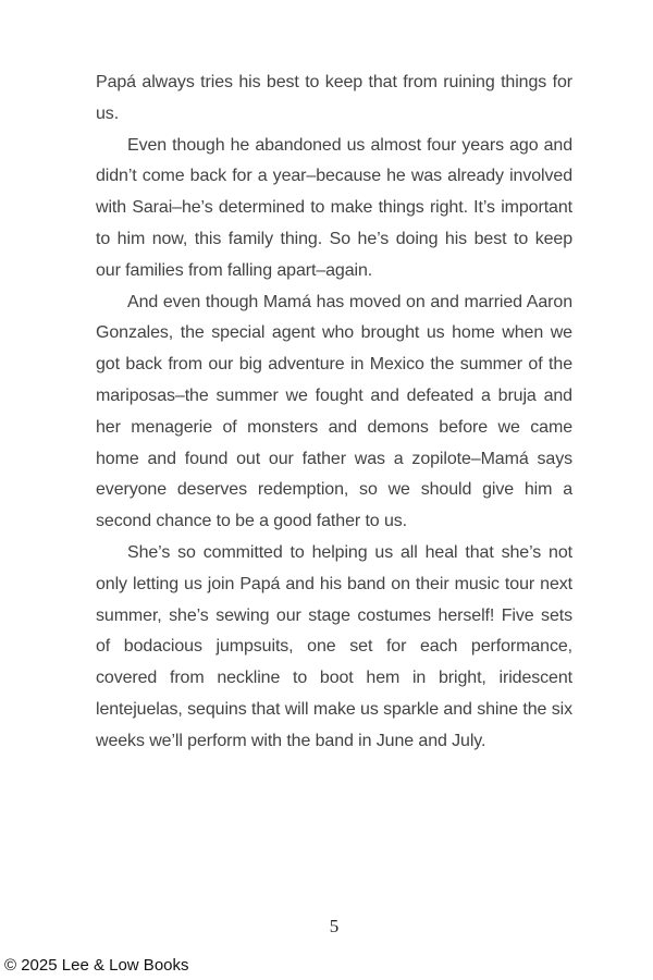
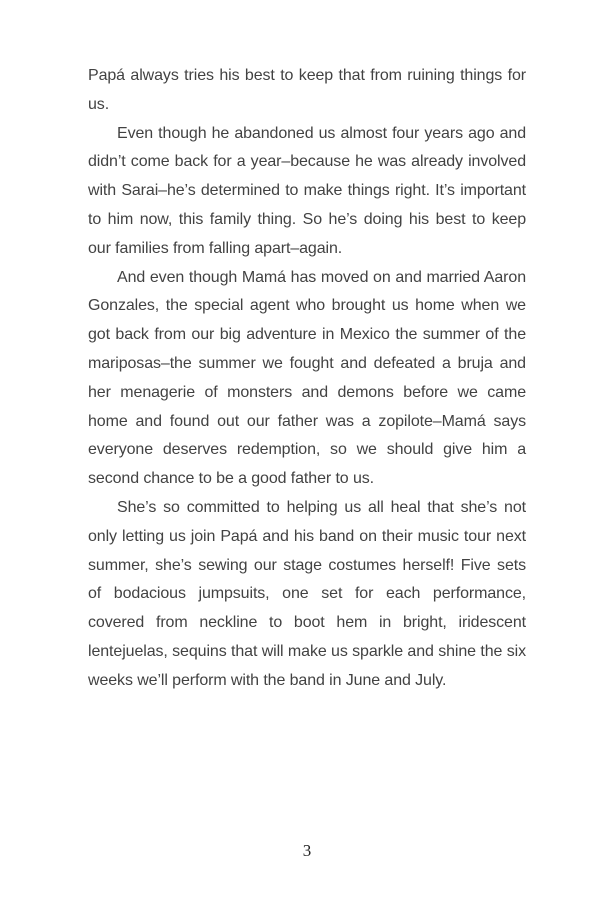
  Papá always tries his best to keep that from ruining things for us.
  Even though he abandoned us almost four years ago and didn’t come back for a year–because he was already involved with Sarai–he’s determined to make things right. It’s important to him now, this family thing. So he’s doing his best to keep our families from falling apart–again.
  And even though Mamá has moved on and married Aaron Gonzales, the special agent who brought us home when we got back from our big adventure in Mexico the summer of the mariposas–the summer we fought and defeated a bruja and her menagerie of monsters and demons before we came home and found out our father was a zopilote–Mamá says everyone deserves redemption, so we should give him a second chance to be a good father to us.
  She’s so committed to helping us all heal that she’s not only letting us join Papá and his band on their music tour next summer, she’s sewing our stage costumes herself! Five sets of bodacious jumpsuits, one set for each performance, covered from neckline to boot hem in bright, iridescent lentejuelas, sequins that will make us sparkle and shine the six weeks we’ll perform with the band in June and July.
- 5
+ 3
- © 2025 Lee & Low Books
